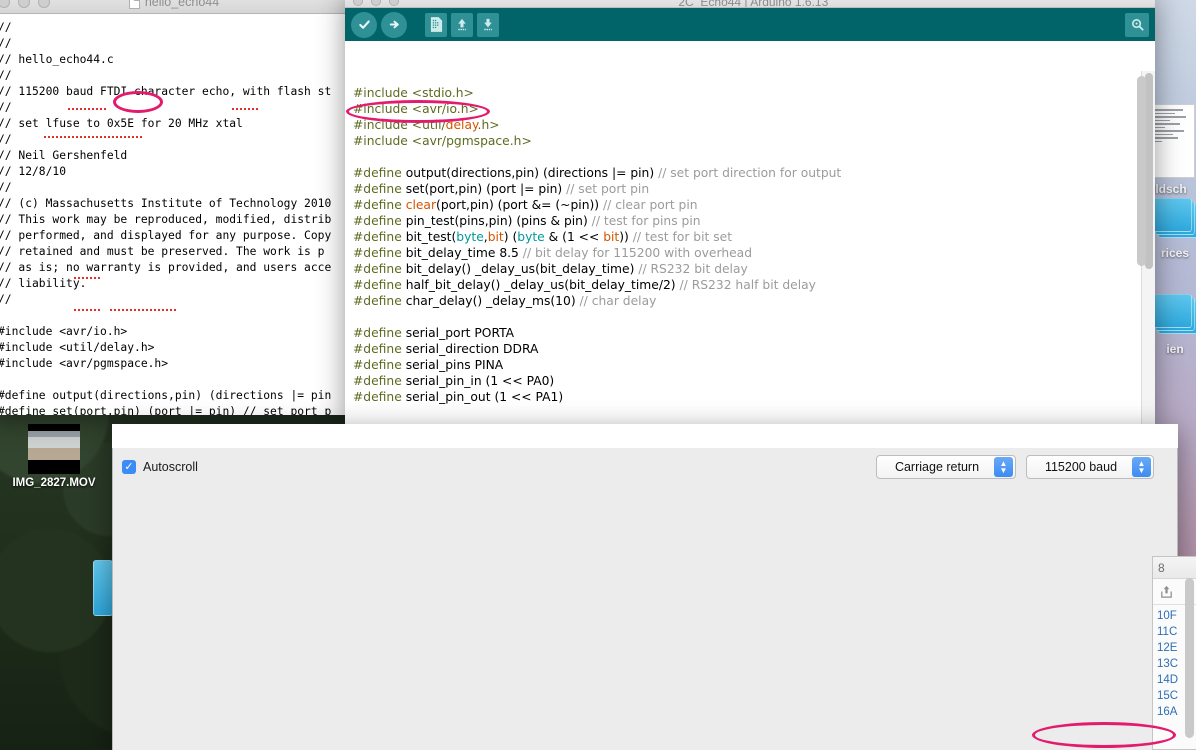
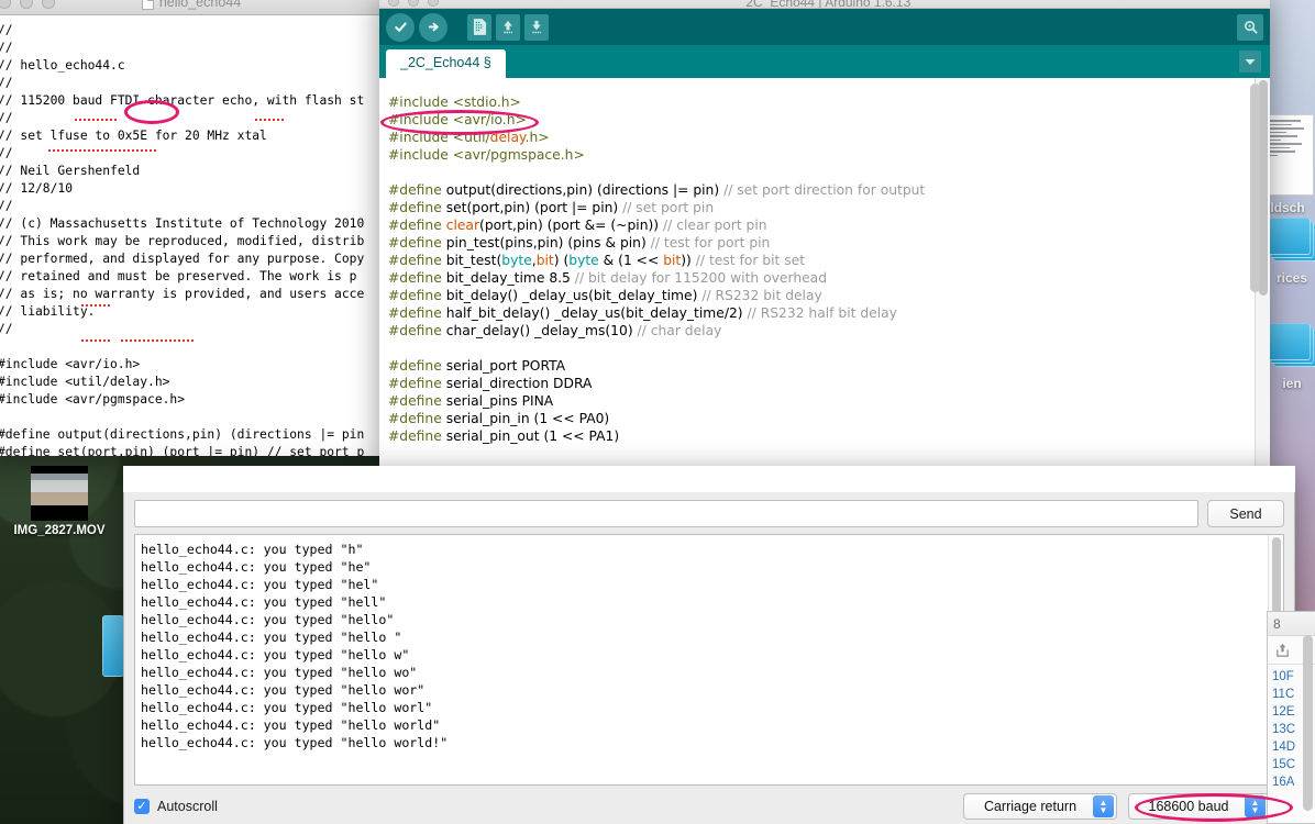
  IMG_2827.MOV
  ldsch
  rices
  ien
  hello_echo44
  //
  //
  // hello_echo44.c
  //
  // 115200 baud FTDI character echo, with flash st
  //
  // set lfuse to 0x5E for 20 MHz xtal
  //
  // Neil Gershenfeld
  // 12/8/10
  //
  // (c) Massachusetts Institute of Technology 2010
  // This work may be reproduced, modified, distrib
  // performed, and displayed for any purpose. Copy
  // retained and must be preserved. The work is p
  // as is; no warranty is provided, and users acce
  // liability.
  //
  #include <avr/io.h>
  #include <util/delay.h>
  #include <avr/pgmspace.h>
  #define output(directions,pin) (directions |= pin
  #define set(port,pin) (port |= pin) // set port p
  _2C_Echo44 | Arduino 1.6.13
+ _2C_Echo44 §
- #include <stdio.h> #include <avr/io.h> #include <util/delay.h> #include <avr/pgmspace.h> #define output(directions,pin) (directions |= pin) // set port direction for output #define set(port,pin) (port |= pin) // set port pin #define clear(port,pin) (port &= (~pin)) // clear port pin #define pin_test(pins,pin) (pins & pin) // test for pins pin #define bit_test(byte,bit) (byte & (1 << bit)) // test for bit set #define bit_delay_time 8.5 // bit delay for 115200 with overhead #define bit_delay() _delay_us(bit_delay_time) // RS232 bit delay #define half_bit_delay() _delay_us(bit_delay_time/2) // RS232 half bit delay #define char_delay() _delay_ms(10) // char delay #define serial_port PORTA #define serial_direction DDRA #define serial_pins PINA #define serial_pin_in (1 << PA0) #define serial_pin_out (1 << PA1)
+ #include <stdio.h> #include <avr/io.h> #include <util/delay.h> #include <avr/pgmspace.h> #define output(directions,pin) (directions |= pin) // set port direction for output #define set(port,pin) (port |= pin) // set port pin #define clear(port,pin) (port &= (~pin)) // clear port pin #define pin_test(pins,pin) (pins & pin) // test for port pin #define bit_test(byte,bit) (byte & (1 << bit)) // test for bit set #define bit_delay_time 8.5 // bit delay for 115200 with overhead #define bit_delay() _delay_us(bit_delay_time) // RS232 bit delay #define half_bit_delay() _delay_us(bit_delay_time/2) // RS232 half bit delay #define char_delay() _delay_ms(10) // char delay #define serial_port PORTA #define serial_direction DDRA #define serial_pins PINA #define serial_pin_in (1 << PA0) #define serial_pin_out (1 << PA1)
+ Send
+ hello_echo44.c: you typed "h"
+ hello_echo44.c: you typed "he"
+ hello_echo44.c: you typed "hel"
+ hello_echo44.c: you typed "hell"
+ hello_echo44.c: you typed "hello"
+ hello_echo44.c: you typed "hello "
+ hello_echo44.c: you typed "hello w"
+ hello_echo44.c: you typed "hello wo"
+ hello_echo44.c: you typed "hello wor"
+ hello_echo44.c: you typed "hello worl"
+ hello_echo44.c: you typed "hello world"
+ hello_echo44.c: you typed "hello world!"
  ✓
  Autoscroll
  Carriage return
  ▲
  ▼
- 115200 baud
+ 168600 baud
  ▲
  ▼
  8
  10F
  11C
  12E
  13C
  14D
  15C
  16A
